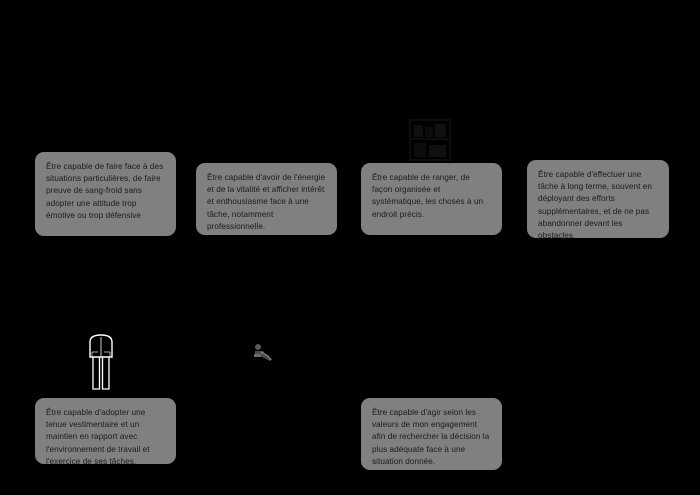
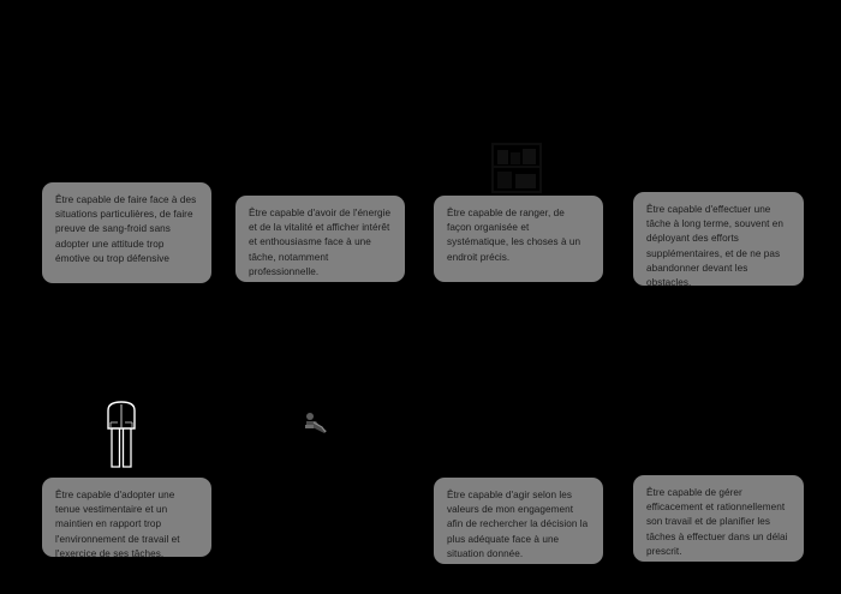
  Être capable de faire face à des situations particulières, de faire preuve de sang-froid sans adopter une attitude trop émotive ou trop défensive
  Être capable d'avoir de l'énergie et de la vitalité et afficher intérêt et enthousiasme face à une tâche, notamment professionnelle.
  Être capable de ranger, de façon organisée et systématique, les choses à un endroit précis.
  Être capable d'effectuer une tâche à long terme, souvent en déployant des efforts supplémentaires, et de ne pas abandonner devant les obstacles.
- Être capable d'adopter une tenue vestimentaire et un maintien en rapport avec l'environnement de travail et l'exercice de ses tâches.
+ Être capable d'adopter une tenue vestimentaire et un maintien en rapport trop l'environnement de travail et l'exercice de ses tâches.
  Être capable d'agir selon les valeurs de mon engagement afin de rechercher la décision la plus adéquate face à une situation donnée.
+ Être capable de gérer efficacement et rationnellement son travail et de planifier les tâches à effectuer dans un délai prescrit.
